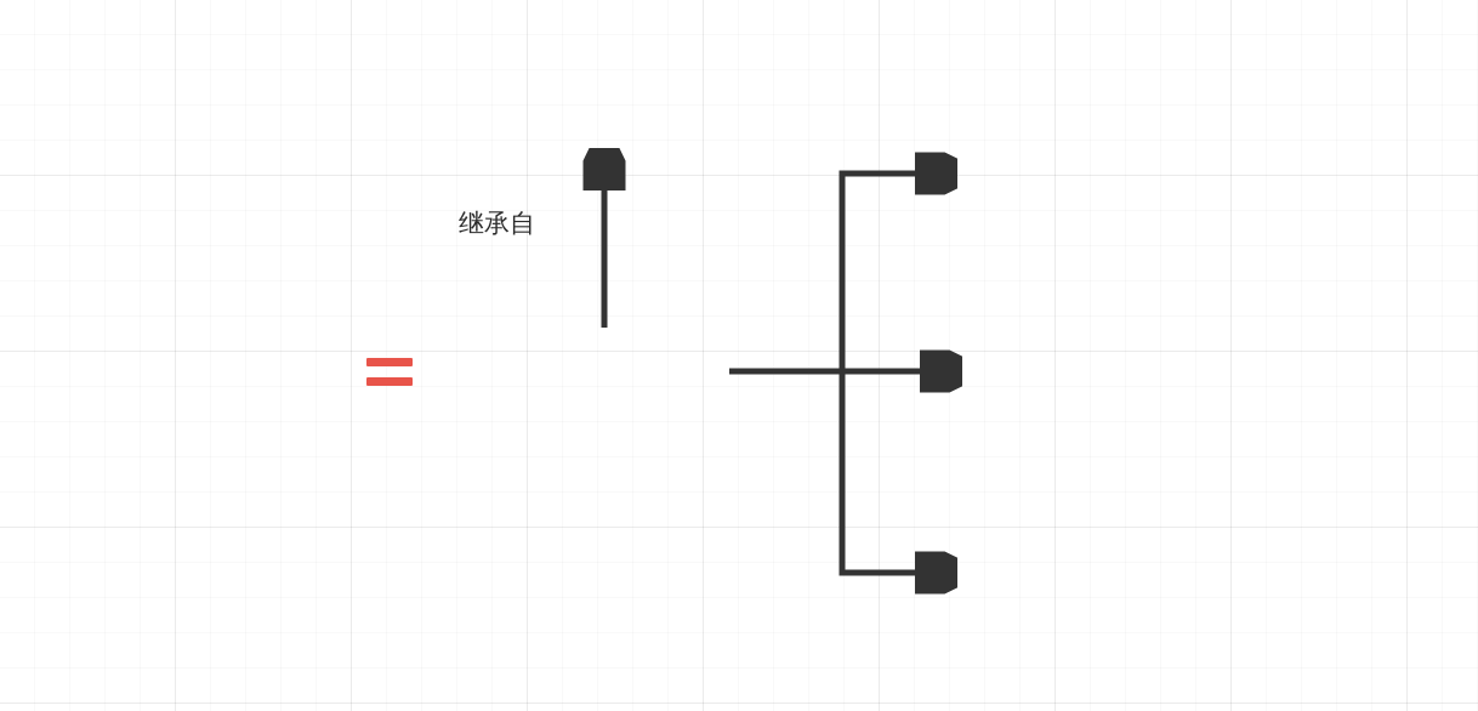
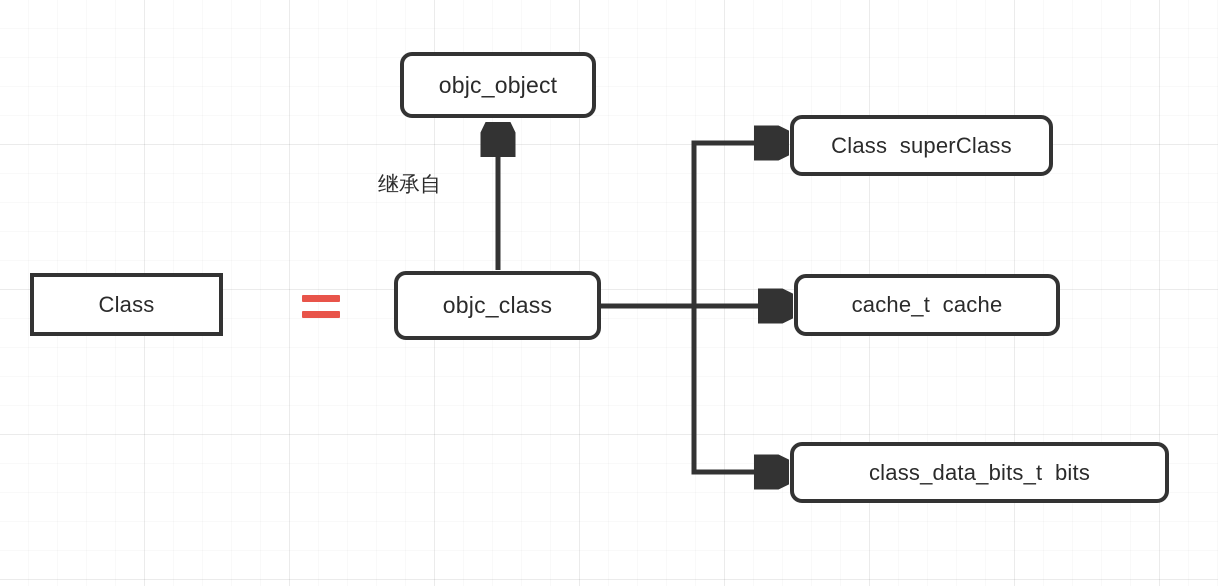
+ Class
+ objc_object
+ objc_class
+ Class superClass
+ cache_t cache
+ class_data_bits_t bits
  继承自
